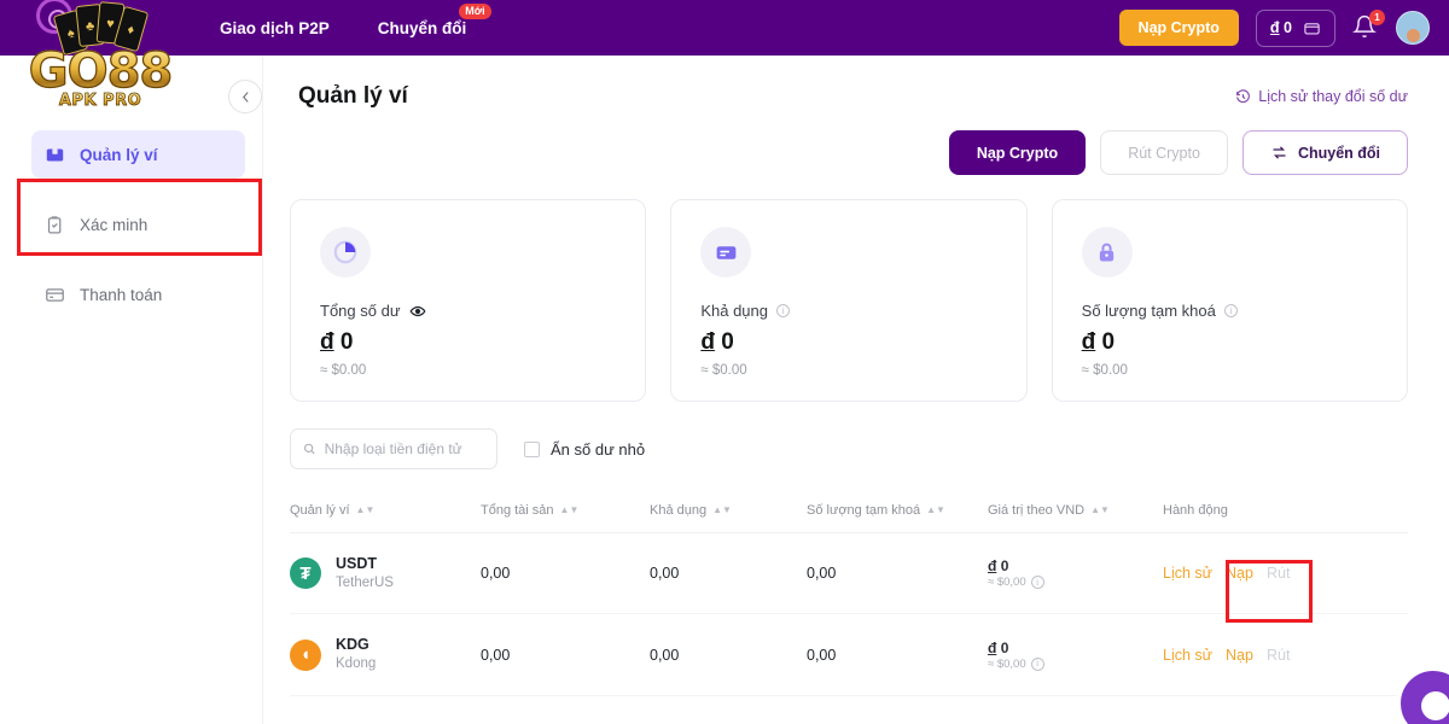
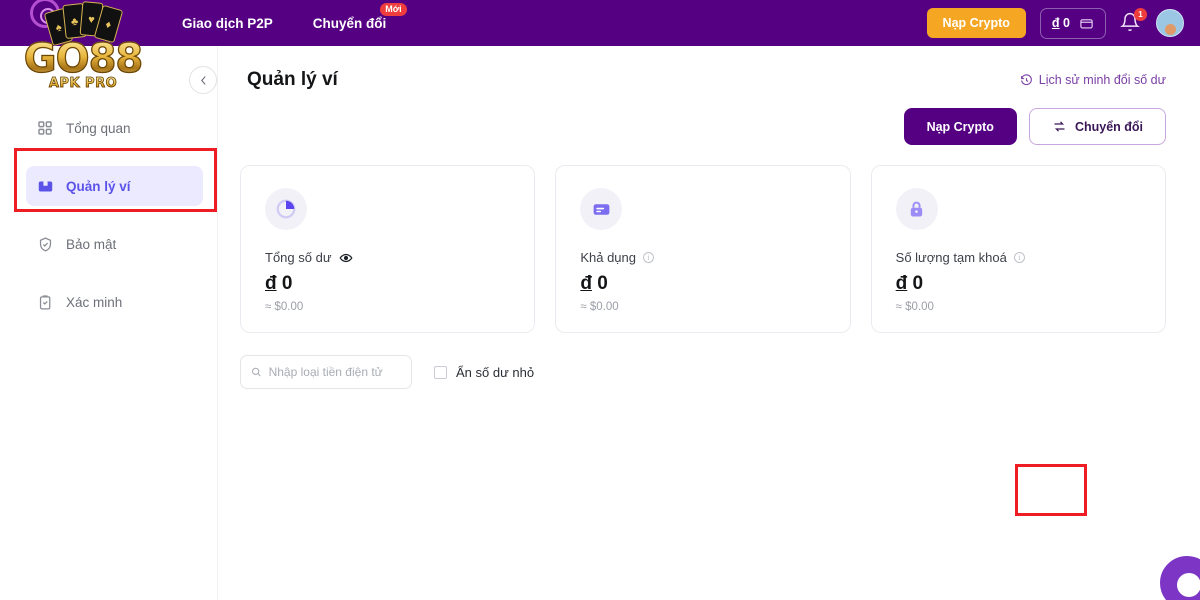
  Giao dịch P2P
  Chuyển đổi
  Mới
  Nạp Crypto
  đ 0
  1
  GO88
  APK PRO
+ Tổng quan
  Quản lý ví
+ Bảo mật
  Xác minh
- Thanh toán
  Quản lý ví
- Lịch sử thay đổi số dư
+ Lịch sử minh đổi số dư
  Nạp Crypto
- Rút Crypto
  Chuyển đổi
  Tổng số dư
  đ 0
  ≈ $0.00
  Khả dụng
  i
  đ 0
  ≈ $0.00
  Số lượng tạm khoá
  i
  đ 0
  ≈ $0.00
  Nhập loại tiền điện tử
  Ẩn số dư nhỏ
- Quản lý ví ▲▼	Tổng tài sản ▲▼	Khả dụng ▲▼	Số lượng tạm khoá ▲▼	Giá trị theo VND ▲▼	Hành động
- ₮ USDT TetherUS	0,00	0,00	0,00	đ 0 ≈ $0,00 i	Lịch sử Nạp Rút
- ◖ KDG Kdong	0,00	0,00	0,00	đ 0 ≈ $0,00 i	Lịch sử Nạp Rút
